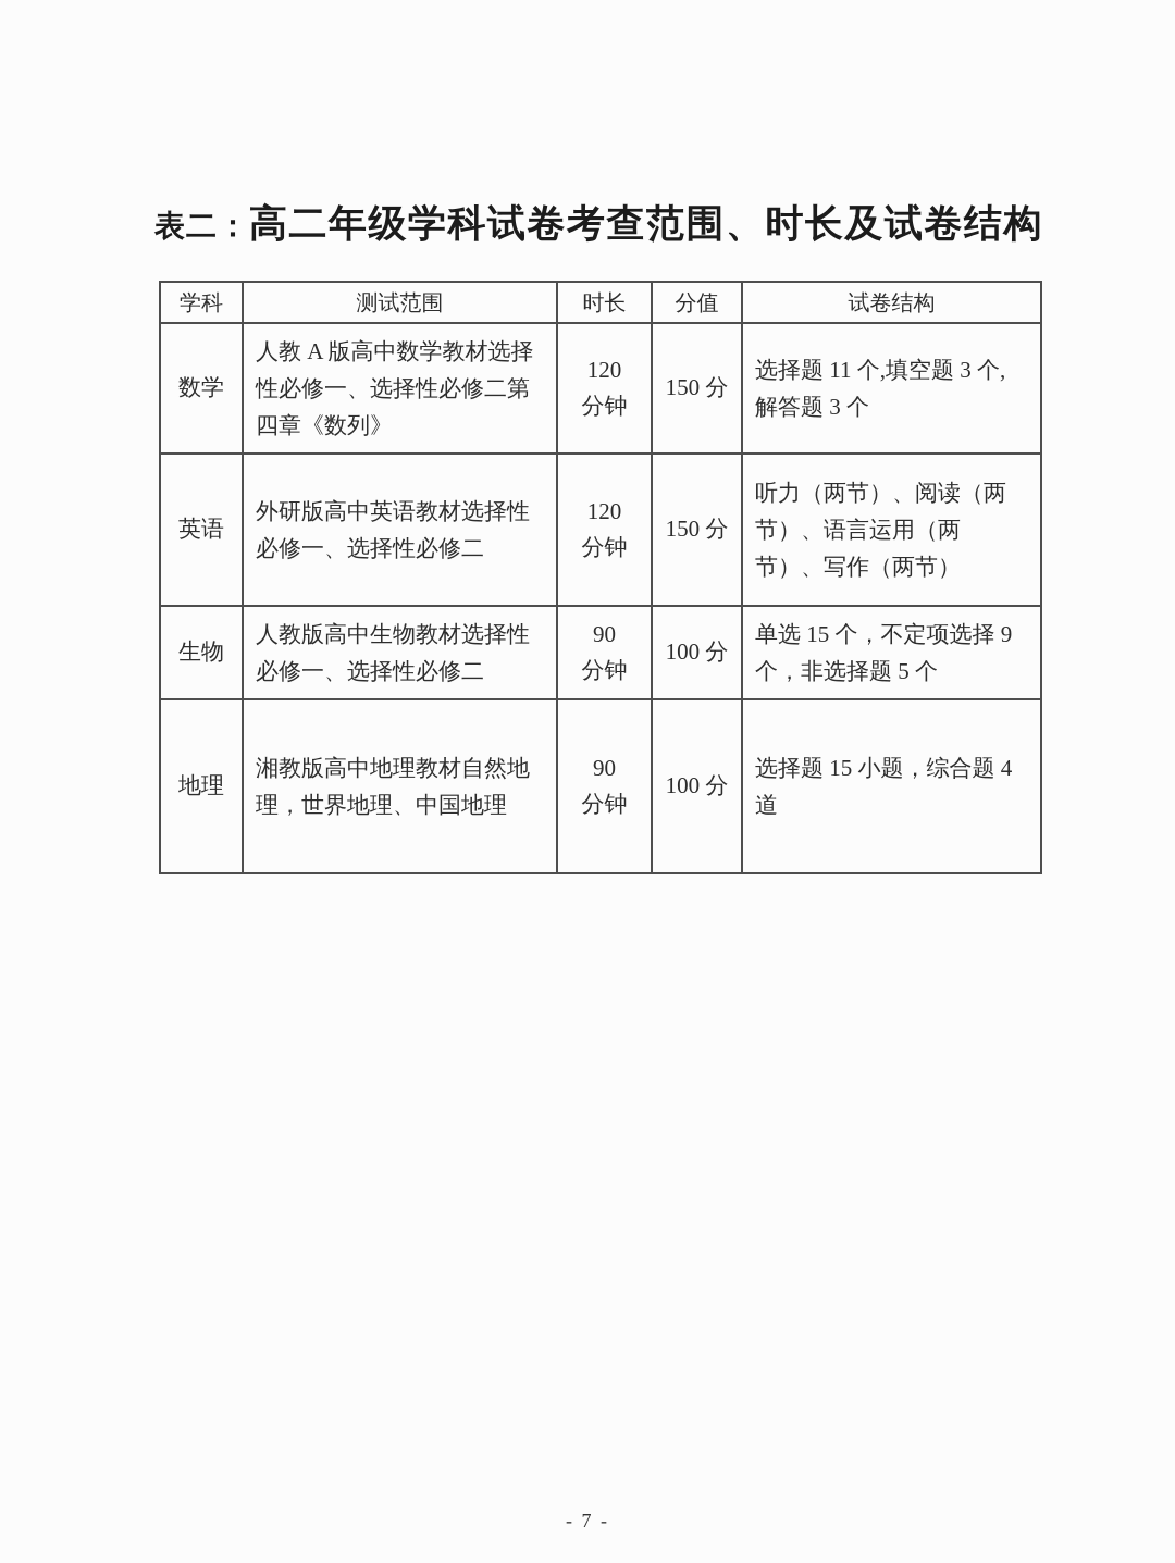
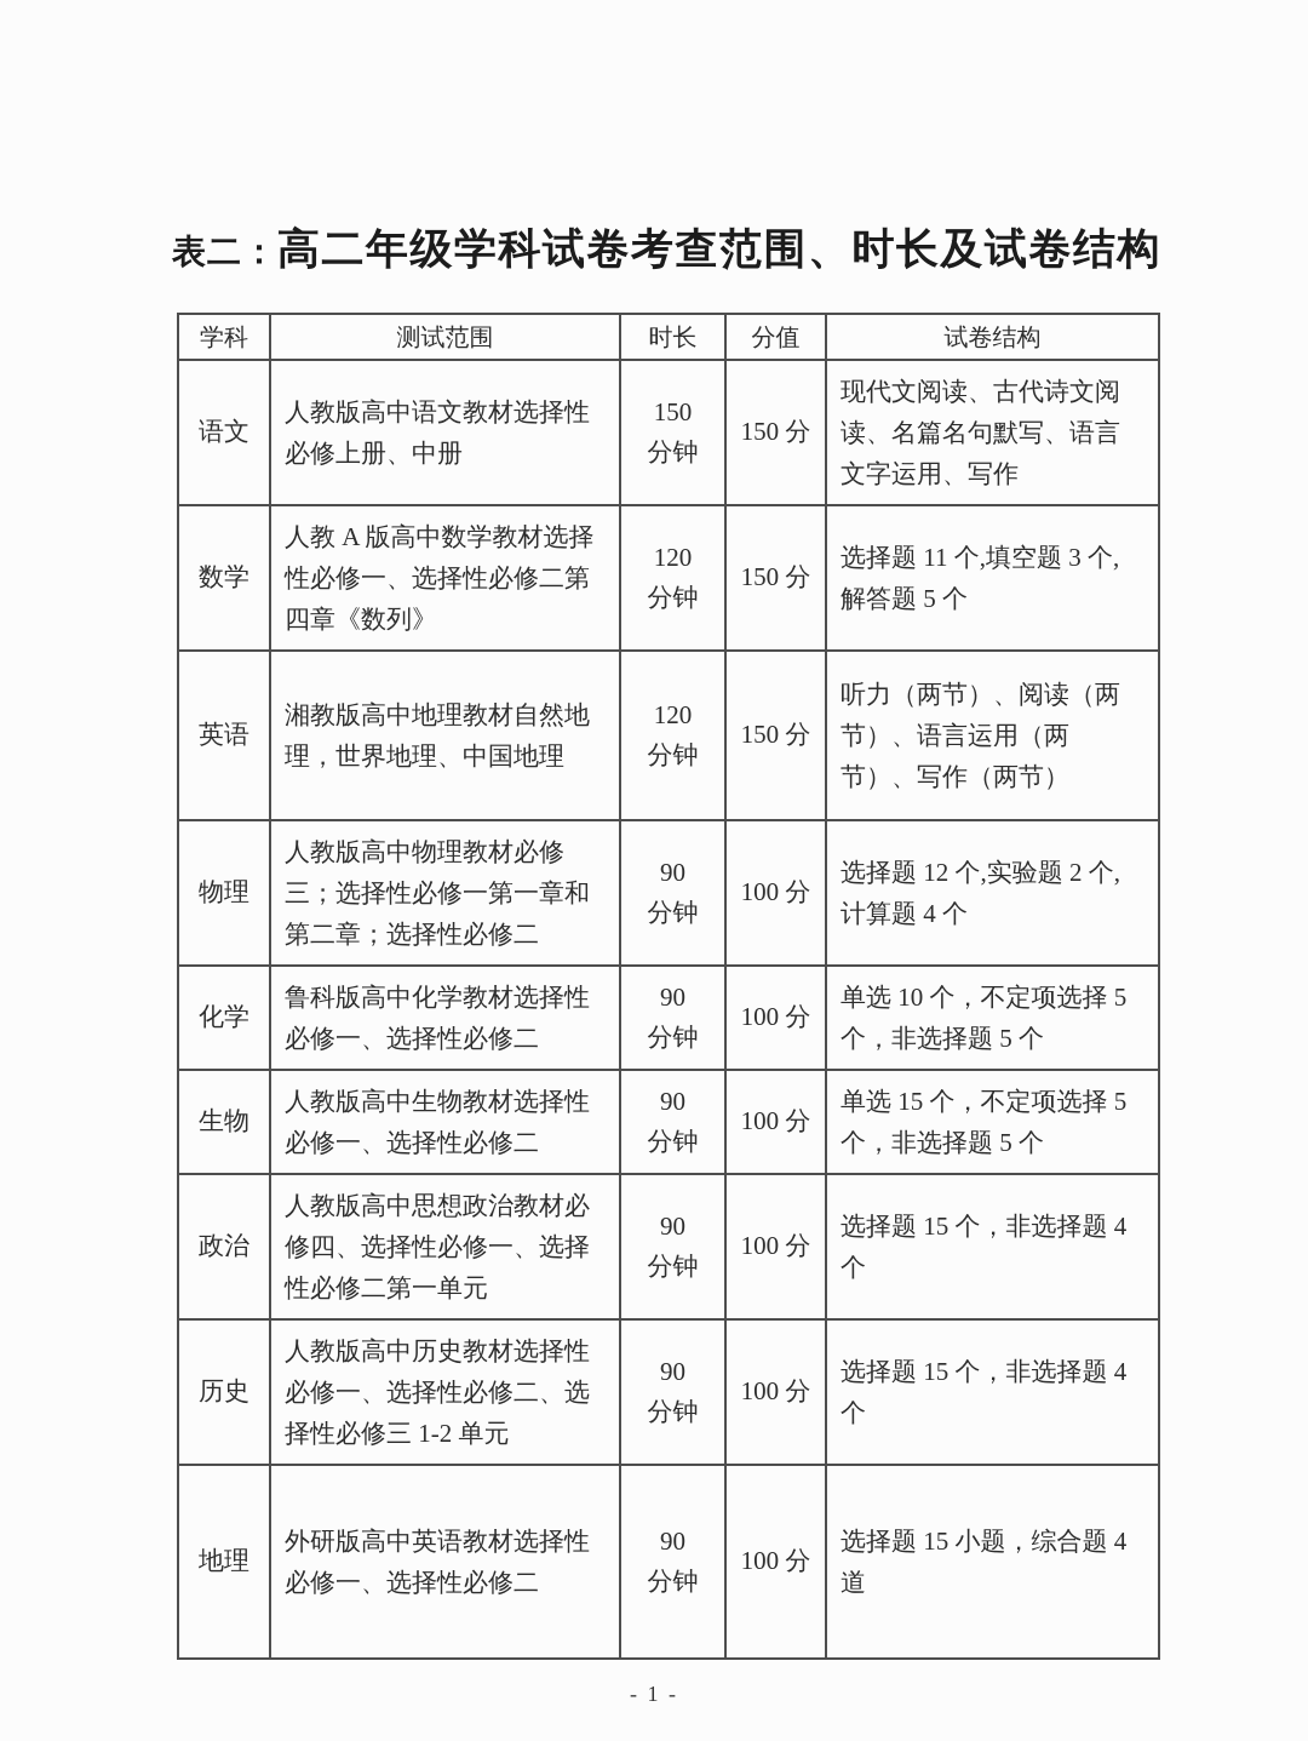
  表二：高二年级学科试卷考查范围、时长及试卷结构
  学科	测试范围	时长	分值	试卷结构
+ 语文	人教版高中语文教材选择性必修上册、中册	150 分钟	150 分	现代文阅读、古代诗文阅读、名篇名句默写、语言文字运用、写作
- 数学	人教 A 版高中数学教材选择性必修一、选择性必修二第四章《数列》	120 分钟	150 分	选择题 11 个,填空题 3 个,解答题 3 个
+ 数学	人教 A 版高中数学教材选择性必修一、选择性必修二第四章《数列》	120 分钟	150 分	选择题 11 个,填空题 3 个,解答题 5 个
- 英语	外研版高中英语教材选择性必修一、选择性必修二	120 分钟	150 分	听力（两节）、阅读（两节）、语言运用（两节）、写作（两节）
+ 英语	湘教版高中地理教材自然地理，世界地理、中国地理	120 分钟	150 分	听力（两节）、阅读（两节）、语言运用（两节）、写作（两节）
+ 物理	人教版高中物理教材必修三；选择性必修一第一章和第二章；选择性必修二	90 分钟	100 分	选择题 12 个,实验题 2 个,计算题 4 个
+ 化学	鲁科版高中化学教材选择性必修一、选择性必修二	90 分钟	100 分	单选 10 个，不定项选择 5 个，非选择题 5 个
- 生物	人教版高中生物教材选择性必修一、选择性必修二	90 分钟	100 分	单选 15 个，不定项选择 9 个，非选择题 5 个
+ 生物	人教版高中生物教材选择性必修一、选择性必修二	90 分钟	100 分	单选 15 个，不定项选择 5 个，非选择题 5 个
+ 政治	人教版高中思想政治教材必修四、选择性必修一、选择性必修二第一单元	90 分钟	100 分	选择题 15 个，非选择题 4 个
+ 历史	人教版高中历史教材选择性必修一、选择性必修二、选择性必修三 1-2 单元	90 分钟	100 分	选择题 15 个，非选择题 4 个
- 地理	湘教版高中地理教材自然地理，世界地理、中国地理	90 分钟	100 分	选择题 15 小题，综合题 4 道
+ 地理	外研版高中英语教材选择性必修一、选择性必修二	90 分钟	100 分	选择题 15 小题，综合题 4 道
- - 7 -
+ - 1 -
